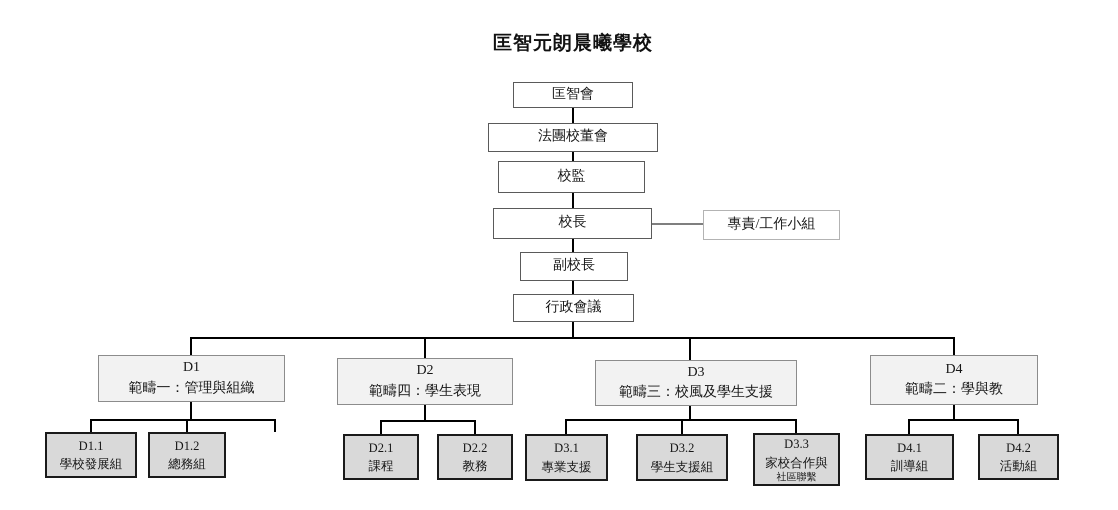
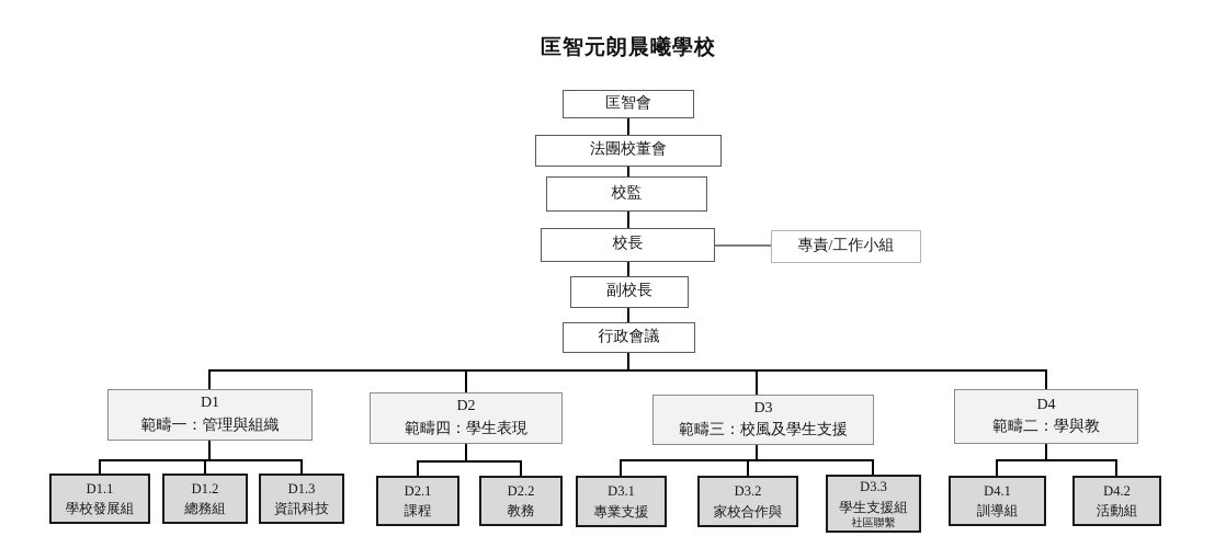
  匡智元朗晨曦學校
  匡智會
  法團校董會
  校監
  校長
  專責/工作小組
  副校長
  行政會議
  D1
  範疇一：管理與組織
  D2
  範疇四：學生表現
  D3
  範疇三：校風及學生支援
  D4
  範疇二：學與教
  D1.1
  學校發展組
  D1.2
  總務組
+ D1.3
+ 資訊科技
  D2.1
  課程
  D2.2
  教務
  D3.1
  專業支援
  D3.2
- 學生支援組
+ 家校合作與
  D3.3
- 家校合作與
+ 學生支援組
  社區聯繫
  D4.1
  訓導組
  D4.2
  活動組
